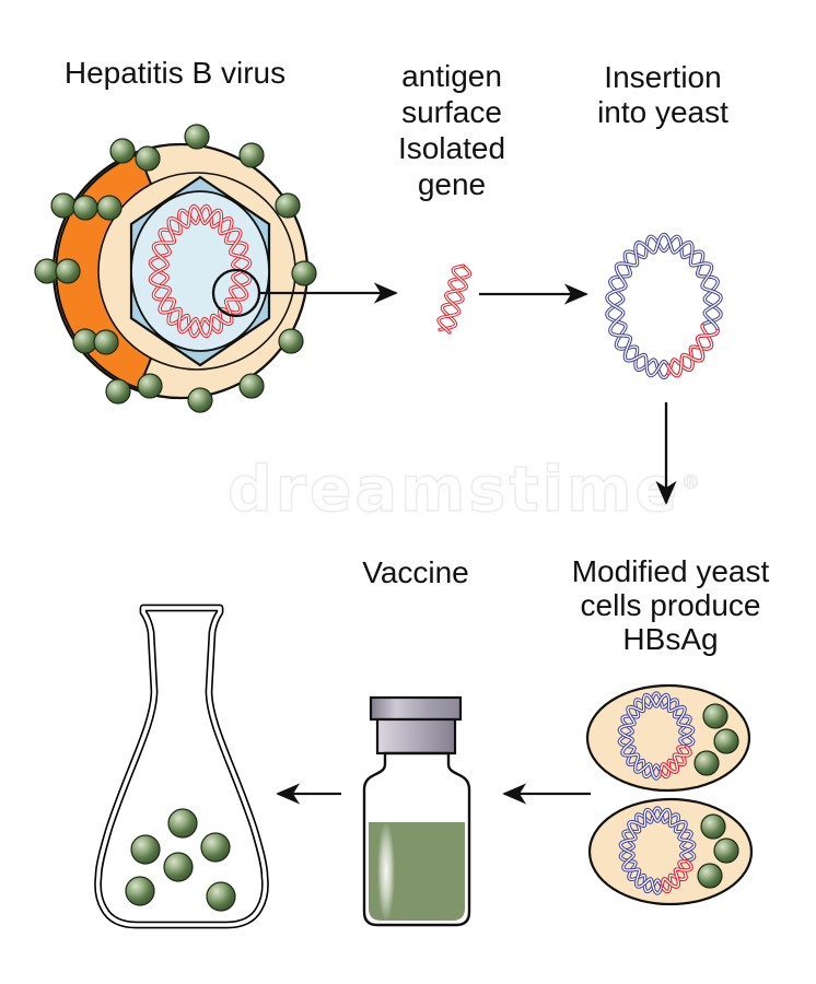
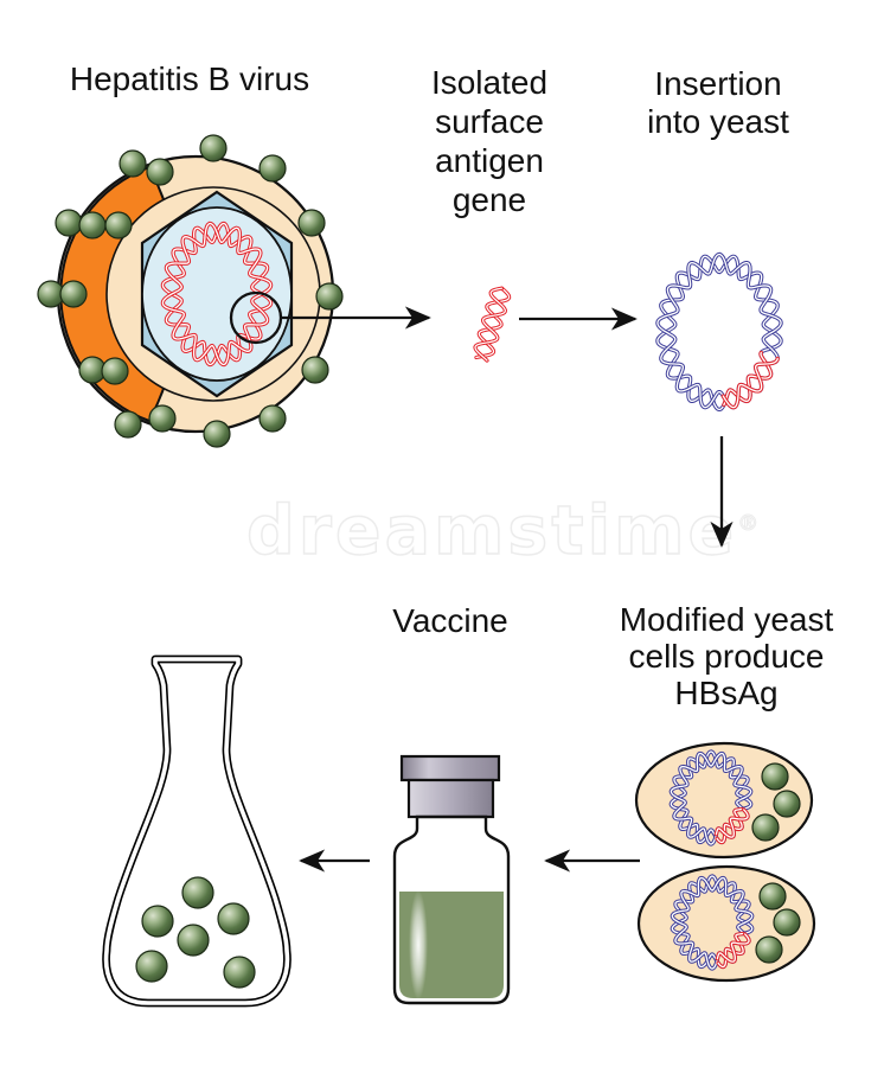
  dreamstime
  Hepatitis B virus
- antigen
+ Isolated
  surface
- Isolated
+ antigen
  gene
  Insertion
  into yeast
  Modified yeast
  cells produce
  HBsAg
  Vaccine
